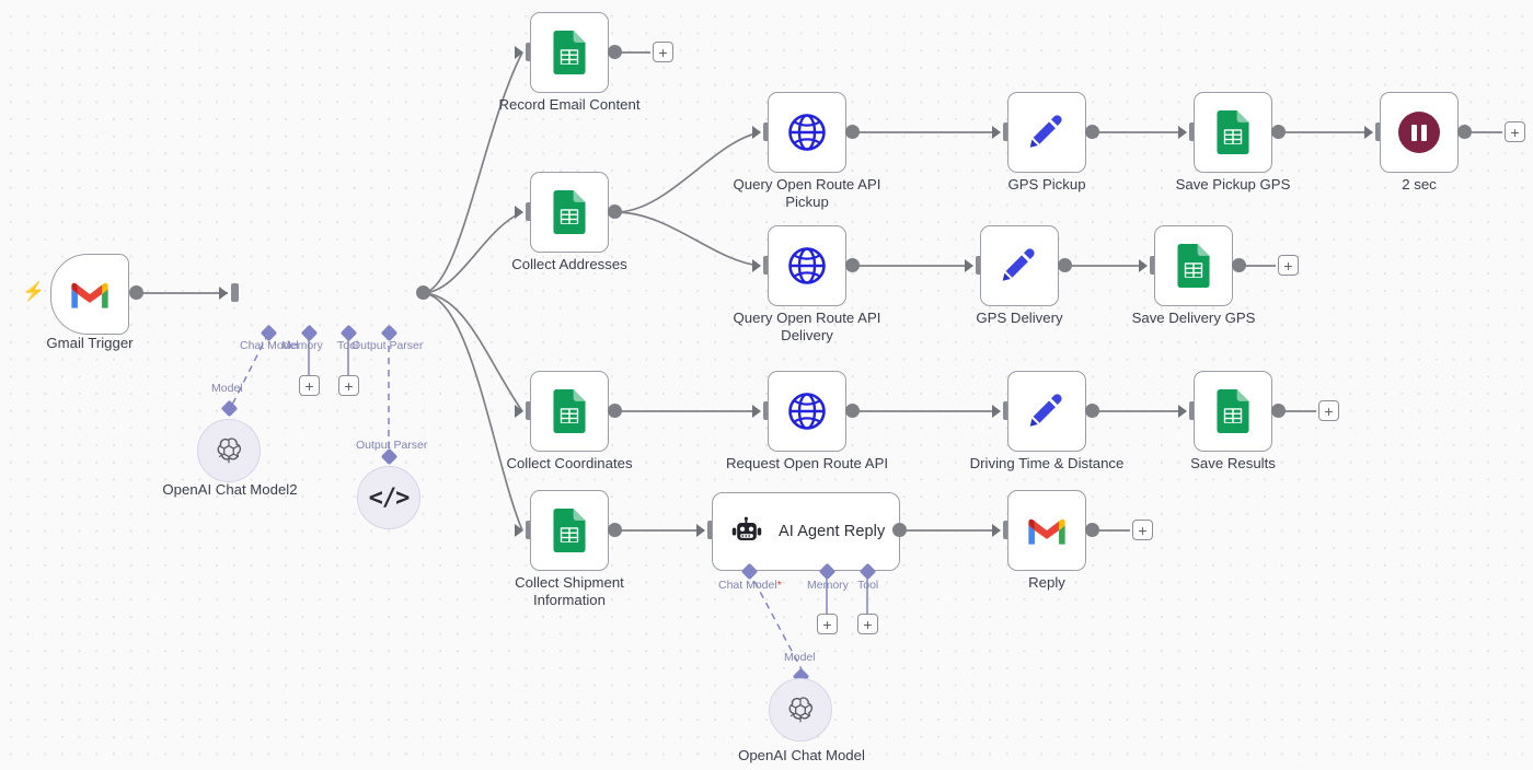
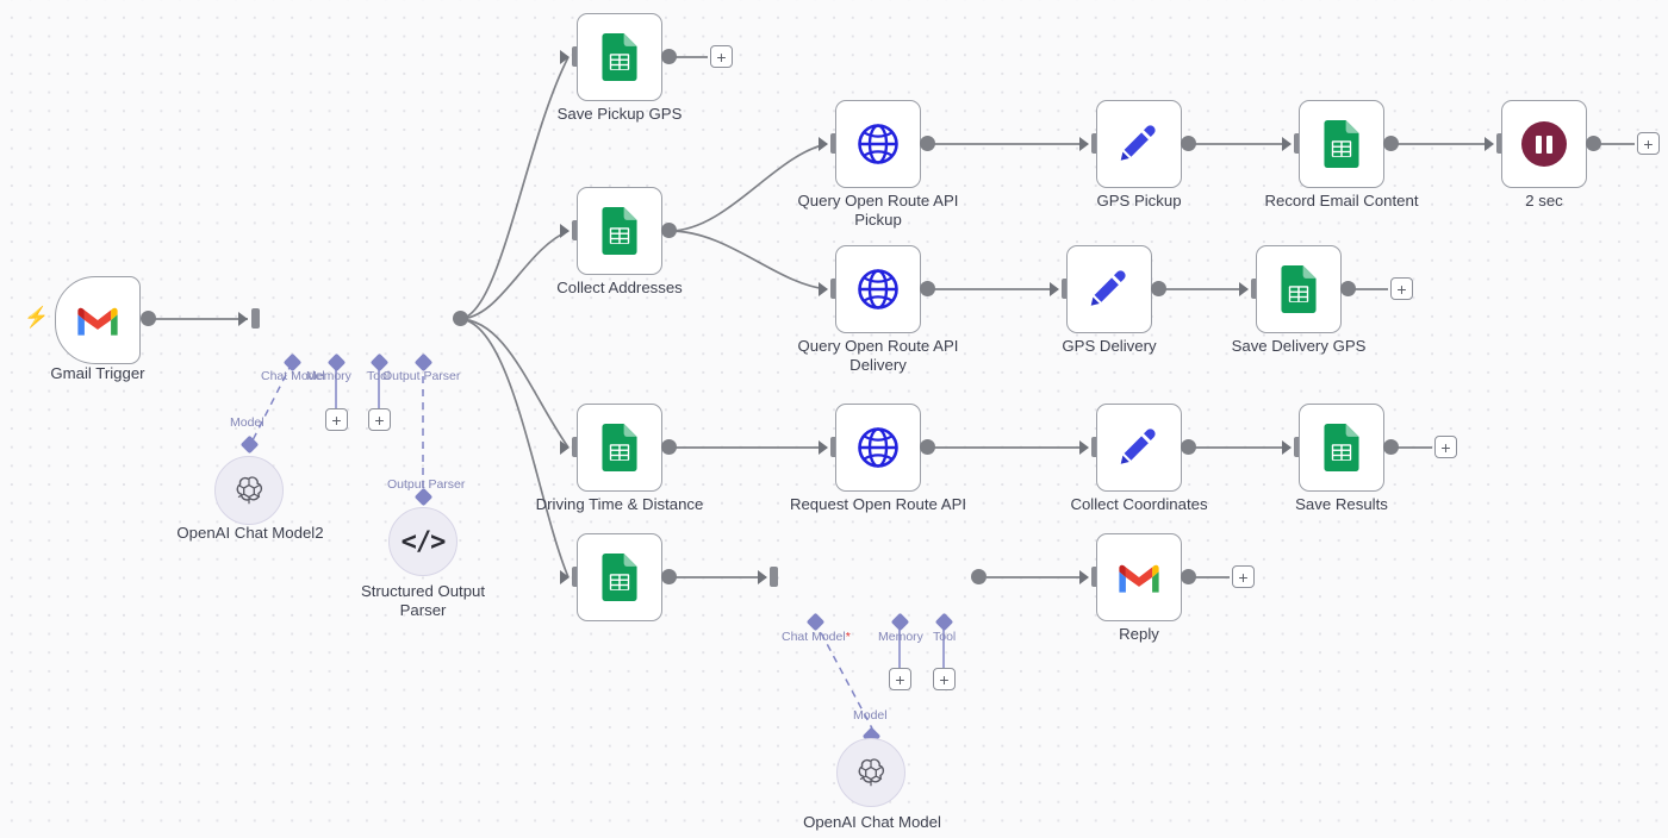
  ⚡
  Gmail Trigger
  Chat Model
  Memory
  Tool
  Output Parser
  +
  +
  Model
  OpenAI Chat Model2
  Output Parser
  </>
+ Structured Output
+ Parser
  +
- Record Email Content
+ Save Pickup GPS
  Collect Addresses
- Collect Coordinates
+ Driving Time & Distance
- Collect Shipment
- Information
  Query Open Route API
  Pickup
  Query Open Route API
  Delivery
  Request Open Route API
- AI Agent Reply
  Chat Model*
  Memory
  Tool
  +
  +
  Model
  OpenAI Chat Model
  GPS Pickup
  GPS Delivery
- Driving Time & Distance
+ Collect Coordinates
- Save Pickup GPS
+ Record Email Content
  +
  Save Delivery GPS
  +
  Save Results
  +
  2 sec
  +
  Reply
